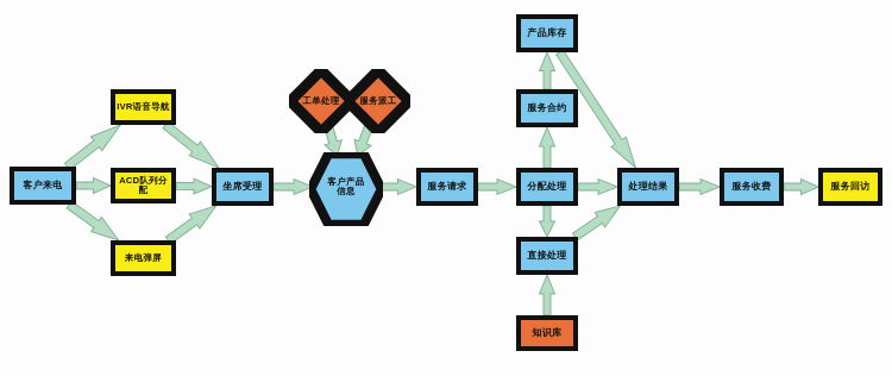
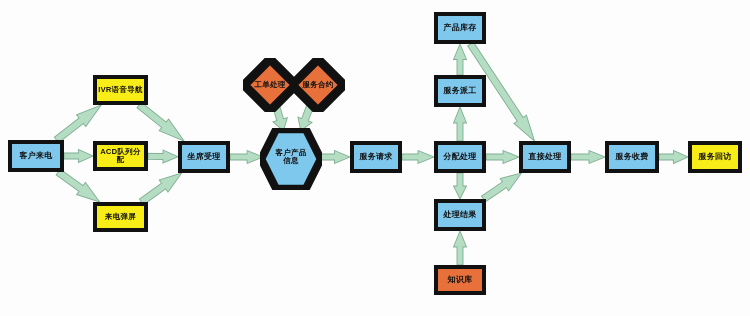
  客户来电
  IVR语音导航
  ACD队列分配
  来电弹屏
  坐席受理
  工单处理
- 服务派工
+ 服务合约
  客户产品
  信息
  服务请求
  产品库存
- 服务合约
+ 服务派工
  分配处理
- 直接处理
+ 处理结果
  知识库
- 处理结果
+ 直接处理
  服务收费
  服务回访
